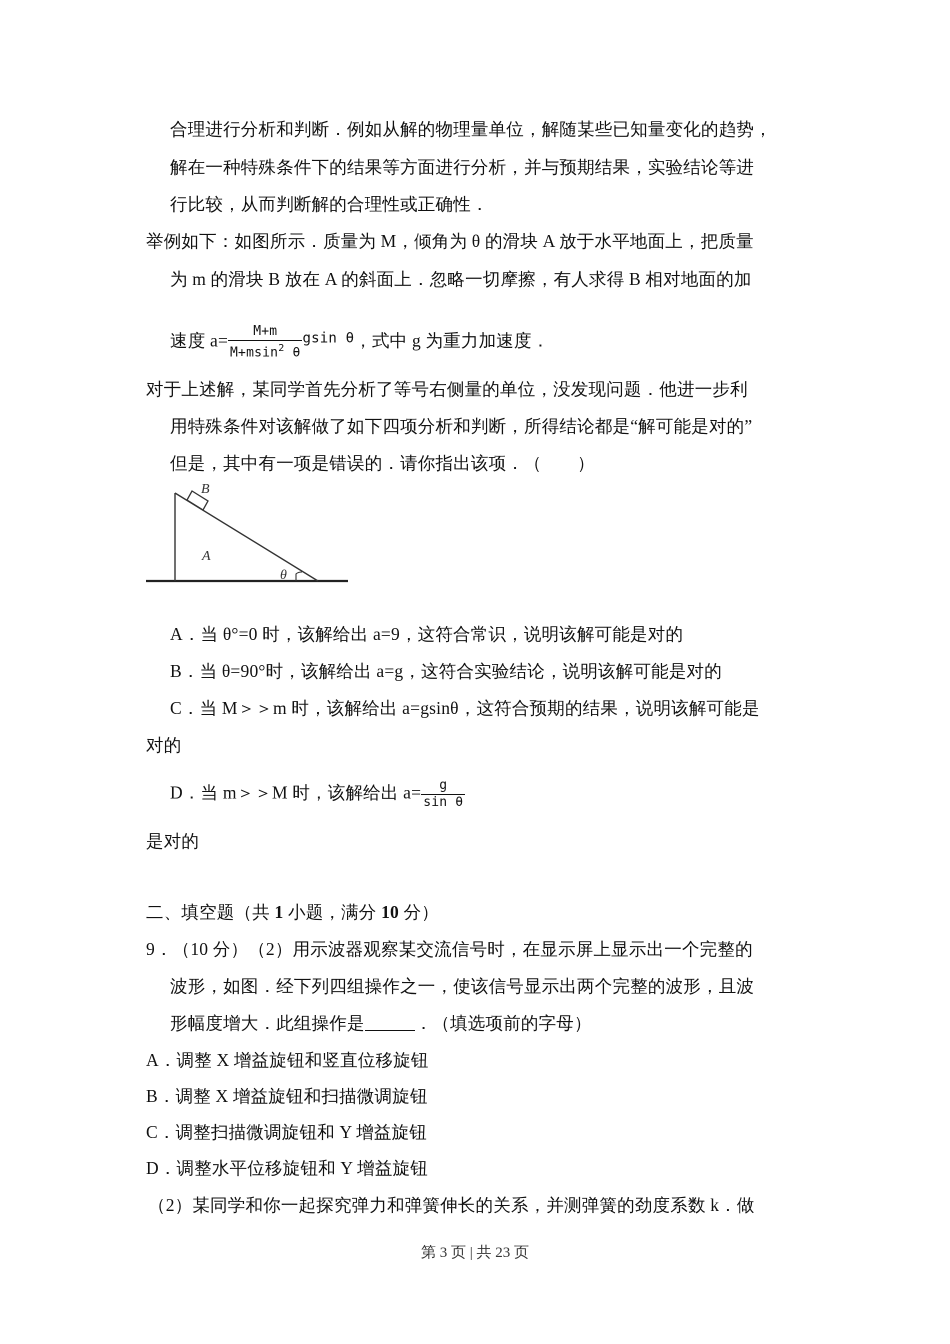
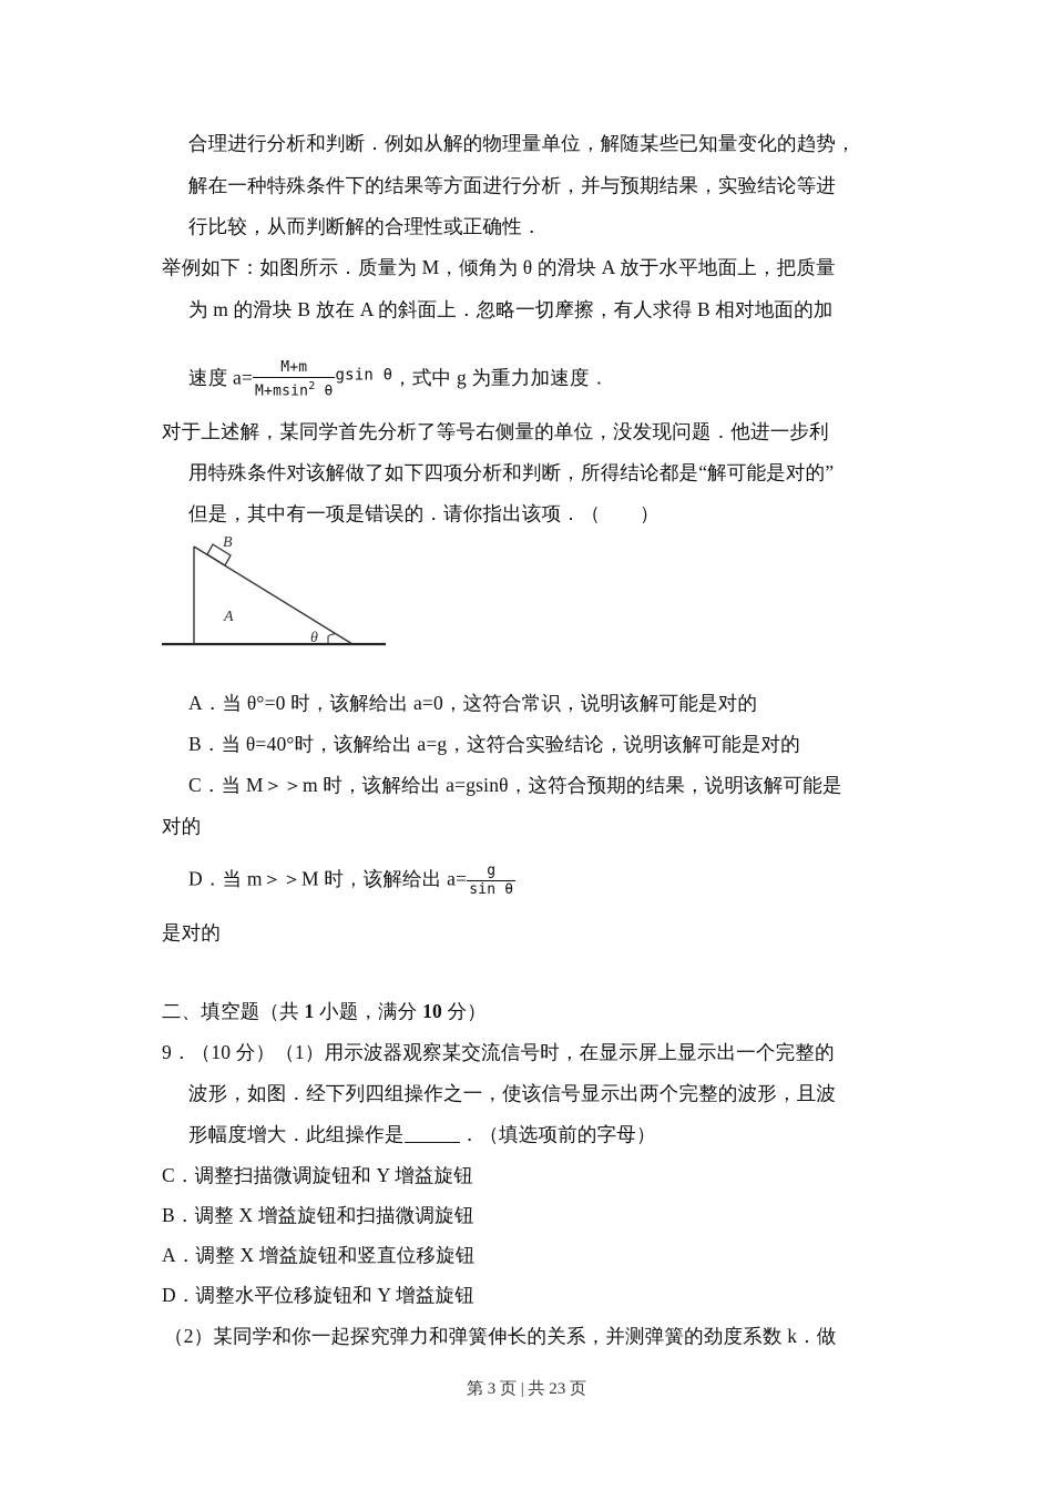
  合理进行分析和判断．例如从解的物理量单位，解随某些已知量变化的趋势，
  解在一种特殊条件下的结果等方面进行分析，并与预期结果，实验结论等进
  行比较，从而判断解的合理性或正确性．
  举例如下：如图所示．质量为 M，倾角为 θ 的滑块 A 放于水平地面上，把质量
  为 m 的滑块 B 放在 A 的斜面上．忽略一切摩擦，有人求得 B 相对地面的加
  速度 a=
  M+m
  M+msin2 θ
  gsin θ，式中 g 为重力加速度．
  对于上述解，某同学首先分析了等号右侧量的单位，没发现问题．他进一步利
  用特殊条件对该解做了如下四项分析和判断，所得结论都是“解可能是对的”
  但是，其中有一项是错误的．请你指出该项．（ ）
  B
  A
  θ
- A．当 θ°=0 时，该解给出 a=9，这符合常识，说明该解可能是对的
+ A．当 θ°=0 时，该解给出 a=0，这符合常识，说明该解可能是对的
- B．当 θ=90°时，该解给出 a=g，这符合实验结论，说明该解可能是对的
+ B．当 θ=40°时，该解给出 a=g，这符合实验结论，说明该解可能是对的
  C．当 M＞＞m 时，该解给出 a=gsinθ，这符合预期的结果，说明该解可能是
  对的
  D．当 m＞＞M 时，该解给出 a=
  g
  sin θ
  是对的
  二、填空题（共 1 小题，满分 10 分）
- 9．（10 分）（2）用示波器观察某交流信号时，在显示屏上显示出一个完整的
+ 9．（10 分）（1）用示波器观察某交流信号时，在显示屏上显示出一个完整的
  波形，如图．经下列四组操作之一，使该信号显示出两个完整的波形，且波
  形幅度增大．此组操作是 ．（填选项前的字母）
- A．调整 X 增益旋钮和竖直位移旋钮
+ C．调整扫描微调旋钮和 Y 增益旋钮
  B．调整 X 增益旋钮和扫描微调旋钮
- C．调整扫描微调旋钮和 Y 增益旋钮
+ A．调整 X 增益旋钮和竖直位移旋钮
  D．调整水平位移旋钮和 Y 增益旋钮
  （2）某同学和你一起探究弹力和弹簧伸长的关系，并测弹簧的劲度系数 k．做
  第 3 页 | 共 23 页
